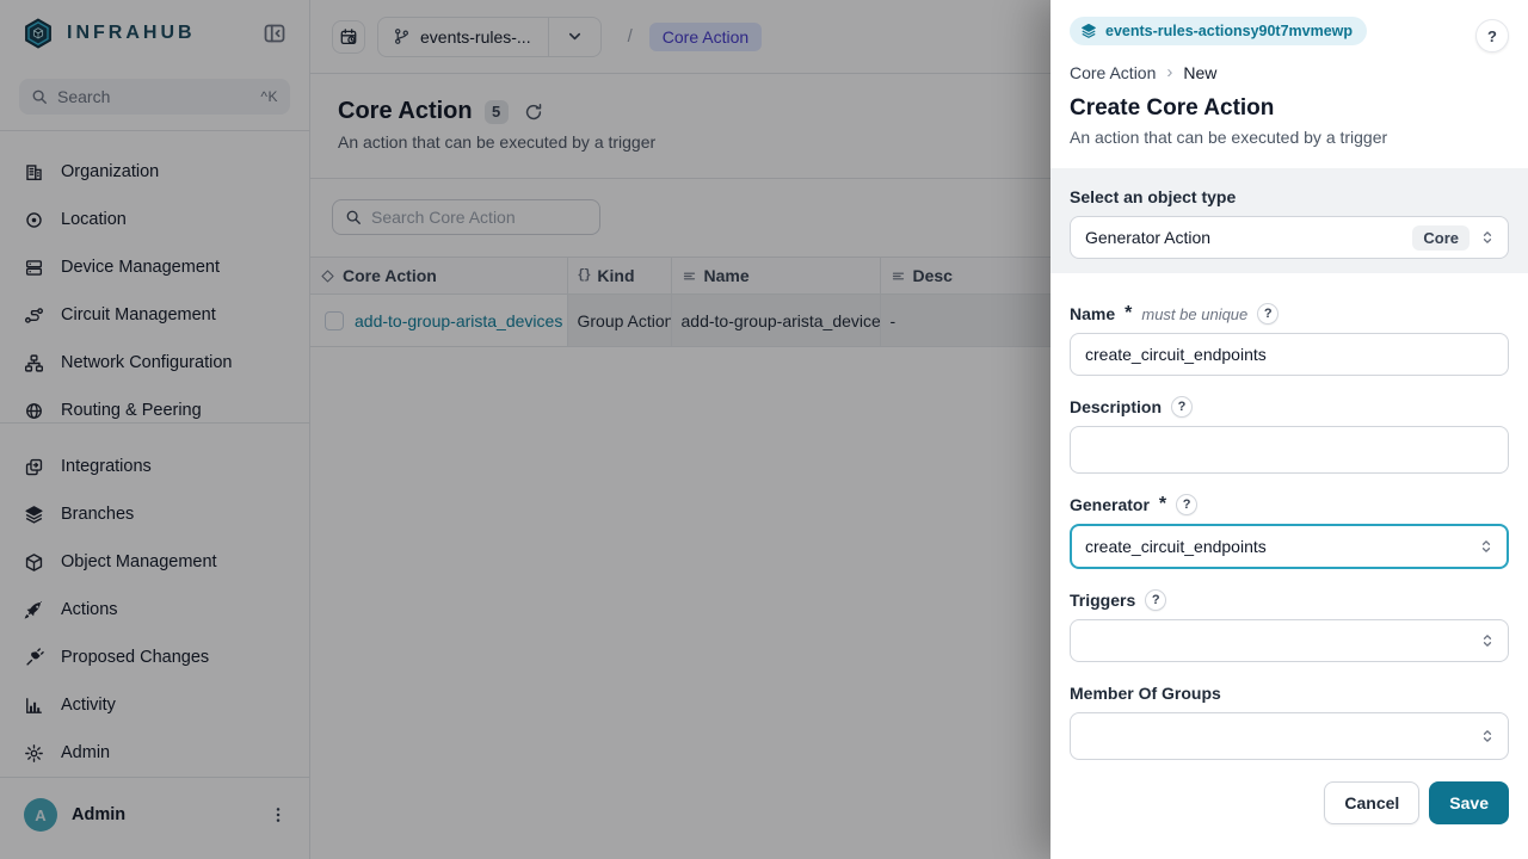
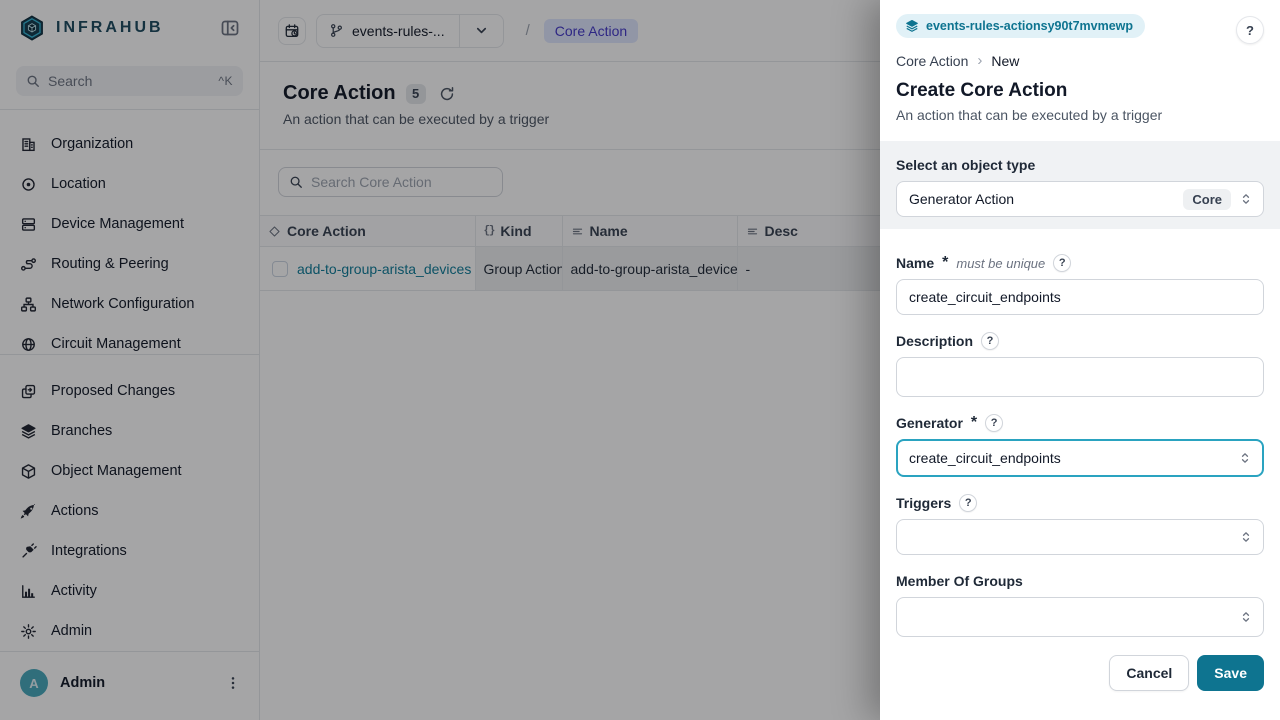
  INFRAHUB
  Search
  ^K
  Organization
  Location
  Device Management
- Circuit Management
+ Routing & Peering
  Network Configuration
- Routing & Peering
+ Circuit Management
- Integrations
+ Proposed Changes
  Branches
  Object Management
  Actions
- Proposed Changes
+ Integrations
  Activity
  Admin
  A
  Admin
  events-rules-...
  /
  Core Action
  Core Action
  5
  An action that can be executed by a trigger
  Search Core Action
  Core Action	{ } Kind	Name	Desc
  add-to-group-arista_devices	Group Action	add-to-group-arista_device	-
  events-rules-actionsy90t7mvmewp
  ?
  Core Action
  ›
  New
  Create Core Action
  An action that can be executed by a trigger
  Select an object type
  Generator Action
  Core
  Name
  *
  must be unique
  ?
  create_circuit_endpoints
  Description
  ?
  Generator
  *
  ?
  create_circuit_endpoints
  Triggers
  ?
  Member Of Groups
  Cancel
  Save
